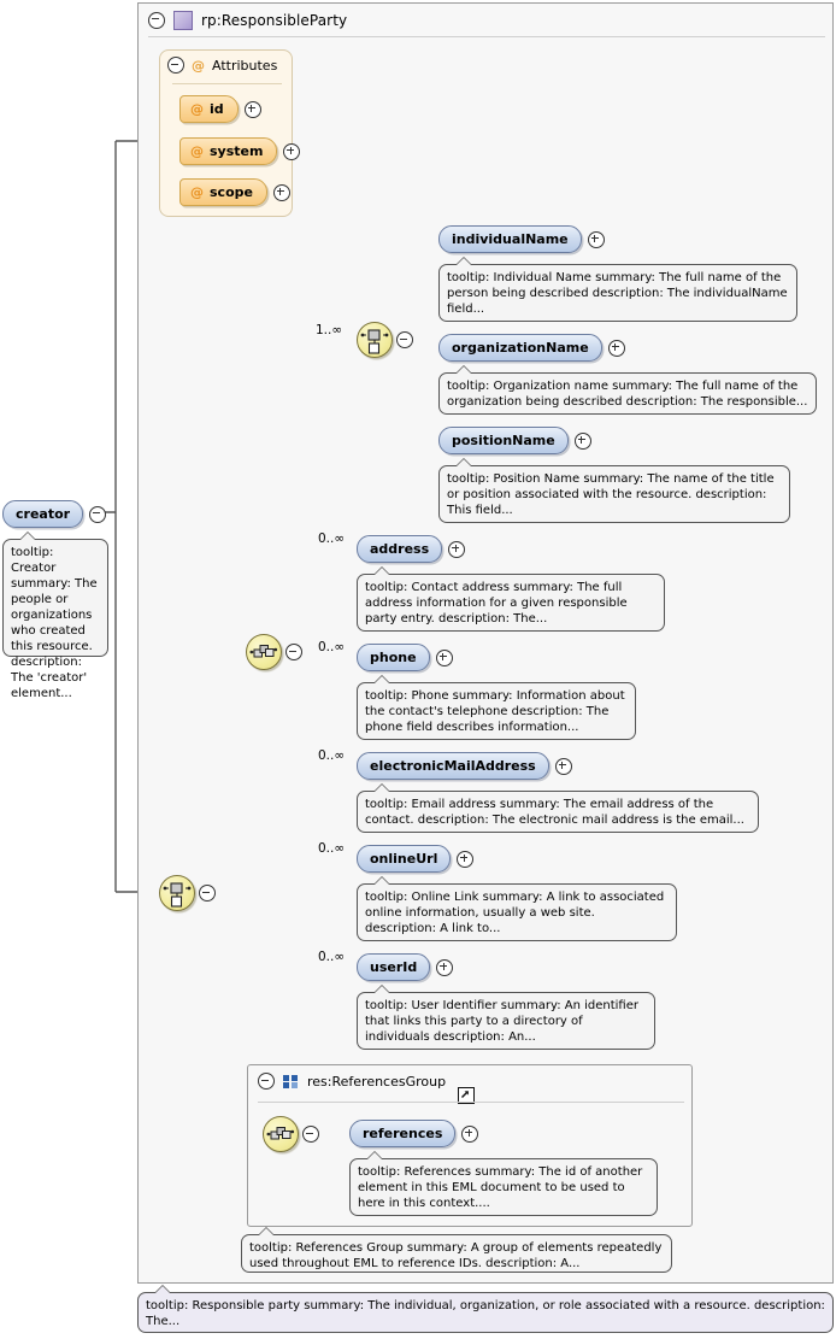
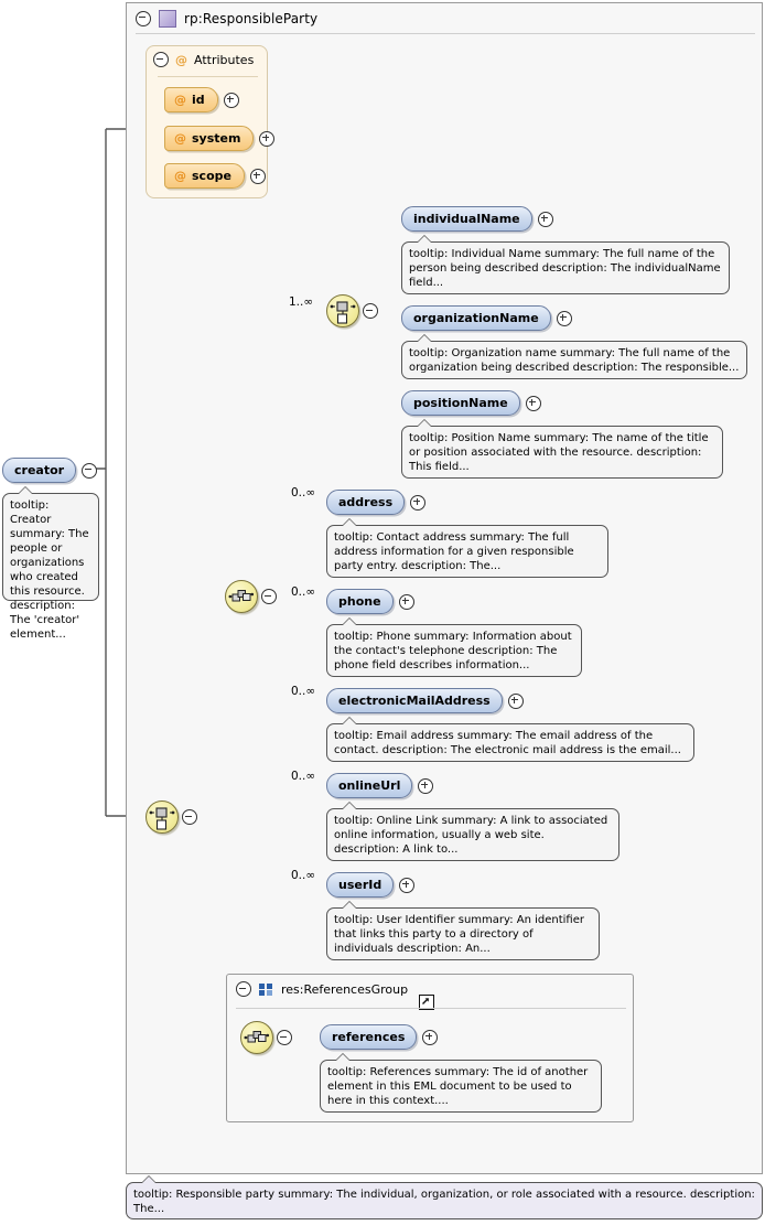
  rp:ResponsibleParty
  @
  Attributes
  @
  id
  @
  system
  @
  scope
  res:ReferencesGroup
  creator
  tooltip: Creator summary: The people or organizations who created this resource. description: The 'creator' element...
  1..∞
  individualName
  tooltip: Individual Name summary: The full name of the person being described description: The individualName field...
  organizationName
  tooltip: Organization name summary: The full name of the organization being described description: The responsible...
  positionName
  tooltip: Position Name summary: The name of the title or position associated with the resource. description: This field...
  0..∞
  address
  tooltip: Contact address summary: The full address information for a given responsible party entry. description: The...
  0..∞
  phone
  tooltip: Phone summary: Information about the contact's telephone description: The phone field describes information...
  0..∞
  electronicMailAddress
  tooltip: Email address summary: The email address of the contact. description: The electronic mail address is the email...
  0..∞
  onlineUrl
  tooltip: Online Link summary: A link to associated online information, usually a web site. description: A link to...
  0..∞
  userId
  tooltip: User Identifier summary: An identifier that links this party to a directory of individuals description: An...
  references
  tooltip: References summary: The id of another element in this EML document to be used to here in this context....
- tooltip: References Group summary: A group of elements repeatedly used throughout EML to reference IDs. description: A...
  tooltip: Responsible party summary: The individual, organization, or role associated with a resource. description: The...
